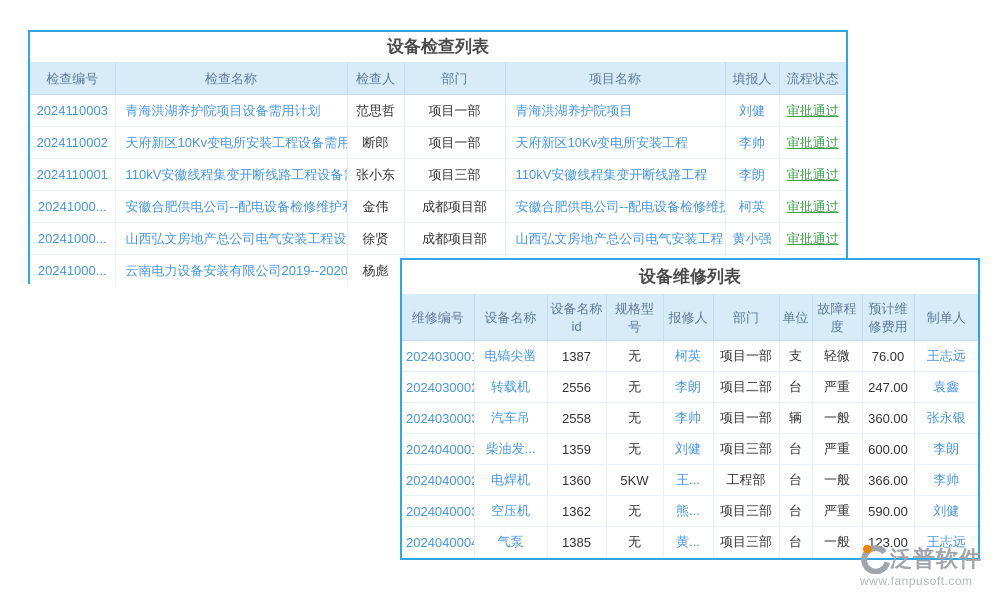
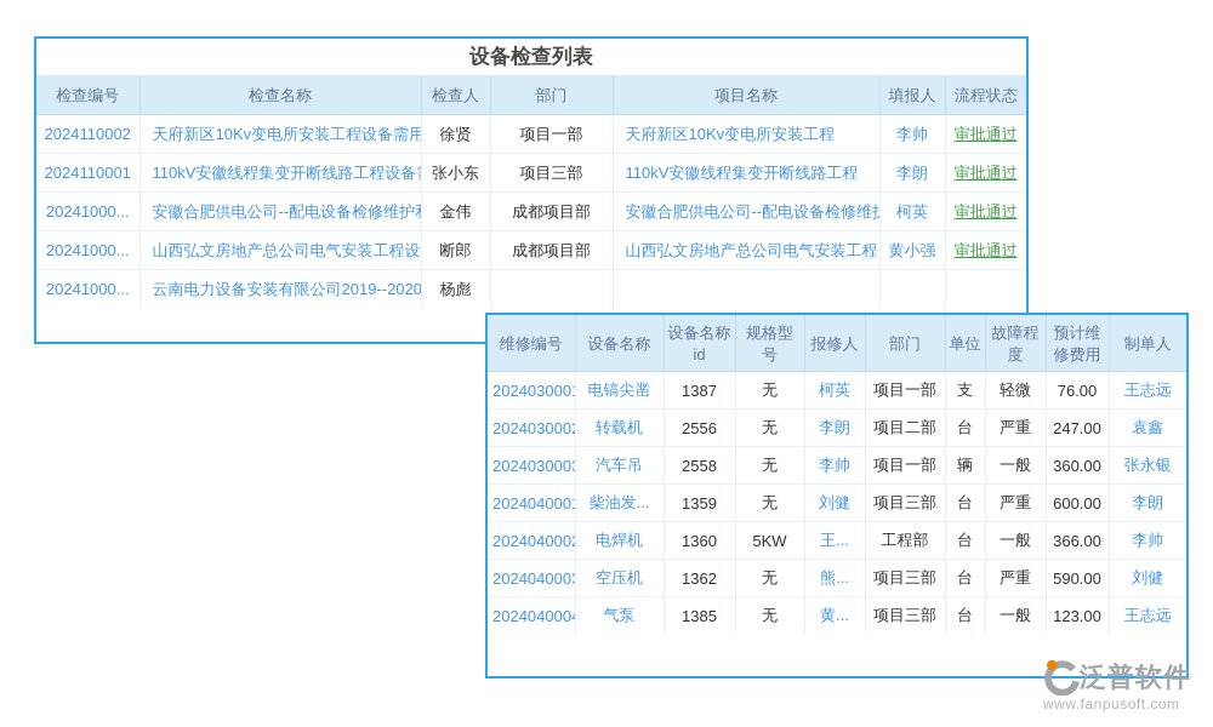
  设备检查列表
  检查编号	检查名称	检查人	部门	项目名称	填报人	流程状态
- 2024110003	青海洪湖养护院项目设备需用计划	范思哲	项目一部	青海洪湖养护院项目	刘健	审批通过
- 2024110002	天府新区10Kv变电所安装工程设备需用	断郎	项目一部	天府新区10Kv变电所安装工程	李帅	审批通过
+ 2024110002	天府新区10Kv变电所安装工程设备需用	徐贤	项目一部	天府新区10Kv变电所安装工程	李帅	审批通过
  2024110001	110kV安徽线程集变开断线路工程设备	张小东	项目三部	110kV安徽线程集变开断线路工程	李朗	审批通过
  20241000...	安徽合肥供电公司--配电设备检修维护	金伟	成都项目部	安徽合肥供电公司--配电设备检修维	柯英	审批通过
- 20241000...	山西弘文房地产总公司电气安装工程设	徐贤	成都项目部	山西弘文房地产总公司电气安装工程	黄小强	审批通过
+ 20241000...	山西弘文房地产总公司电气安装工程设	断郎	成都项目部	山西弘文房地产总公司电气安装工程	黄小强	审批通过
  20241000...	云南电力设备安装有限公司2019--2020	杨彪
- 设备维修列表
  维修编号	设备名称	设备名称id	规格型号	报修人	部门	单位	故障程度	预计维修费用	制单人
  202403000	电镐尖凿	1387	无	柯英	项目一部	支	轻微	76.00	王志远
  202403000	转载机	2556	无	李朗	项目二部	台	严重	247.00	袁鑫
  202403000	汽车吊	2558	无	李帅	项目一部	辆	一般	360.00	张永银
  202404000	柴油发...	1359	无	刘健	项目三部	台	严重	600.00	李朗
  202404000	电焊机	1360	5KW	王...	工程部	台	一般	366.00	李帅
  202404000	空压机	1362	无	熊...	项目三部	台	严重	590.00	刘健
  202404000	气泵	1385	无	黄...	项目三部	台	一般	123.00	王志远
  泛普软件
  www.fanpusoft.com
